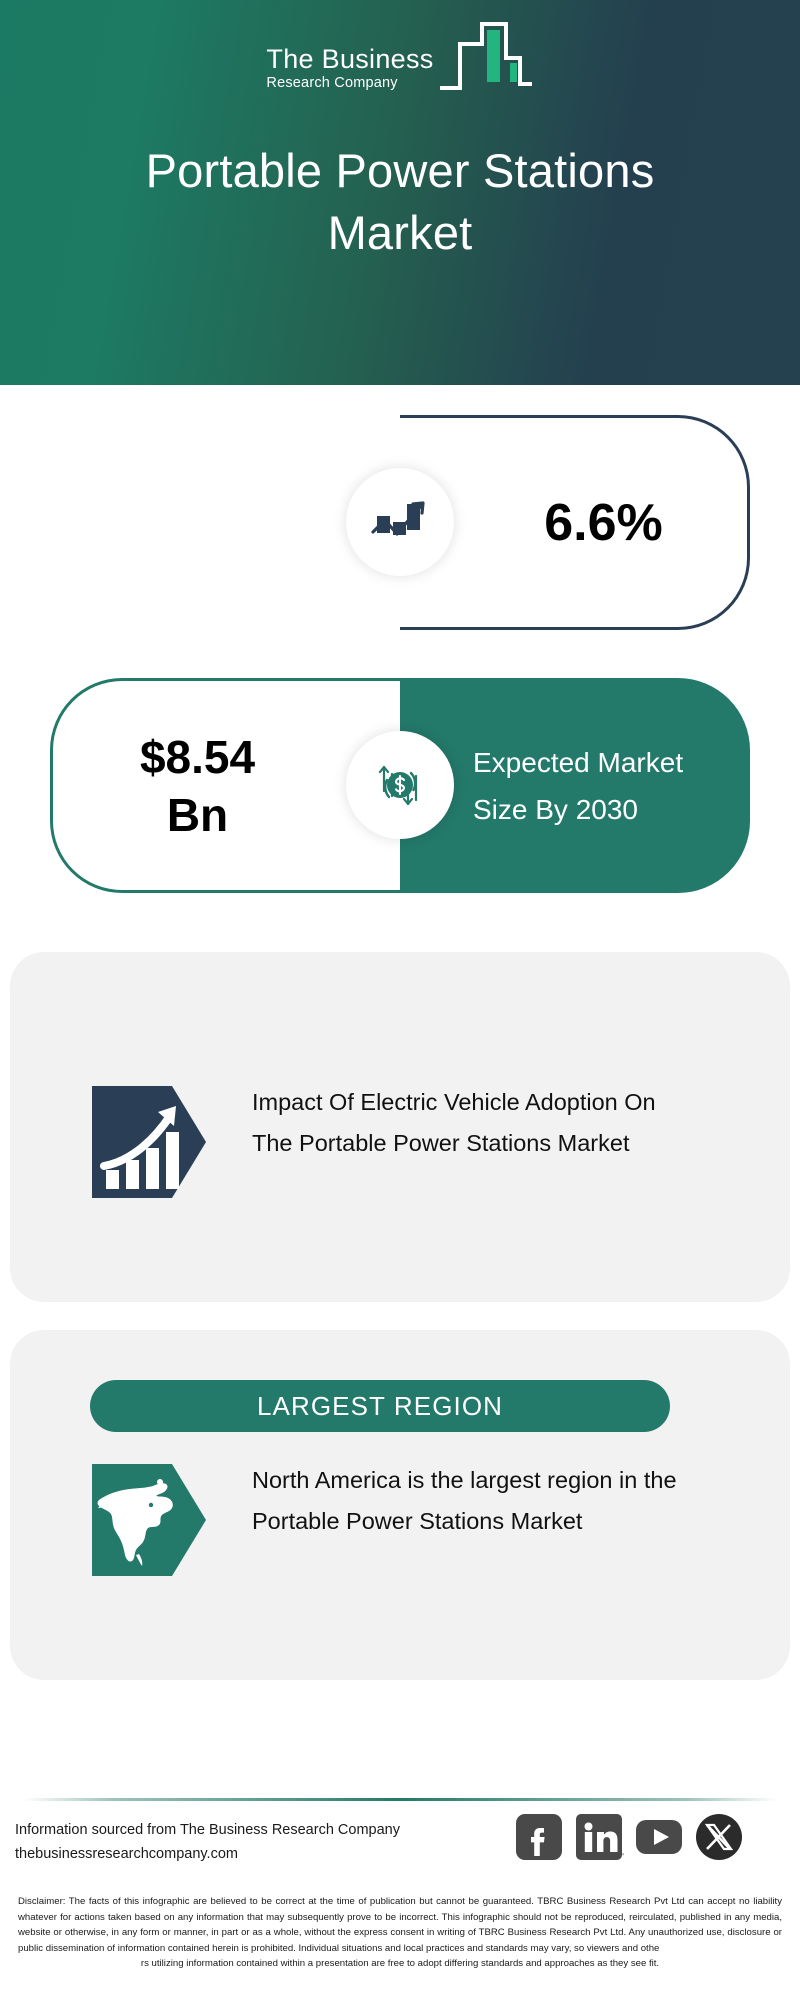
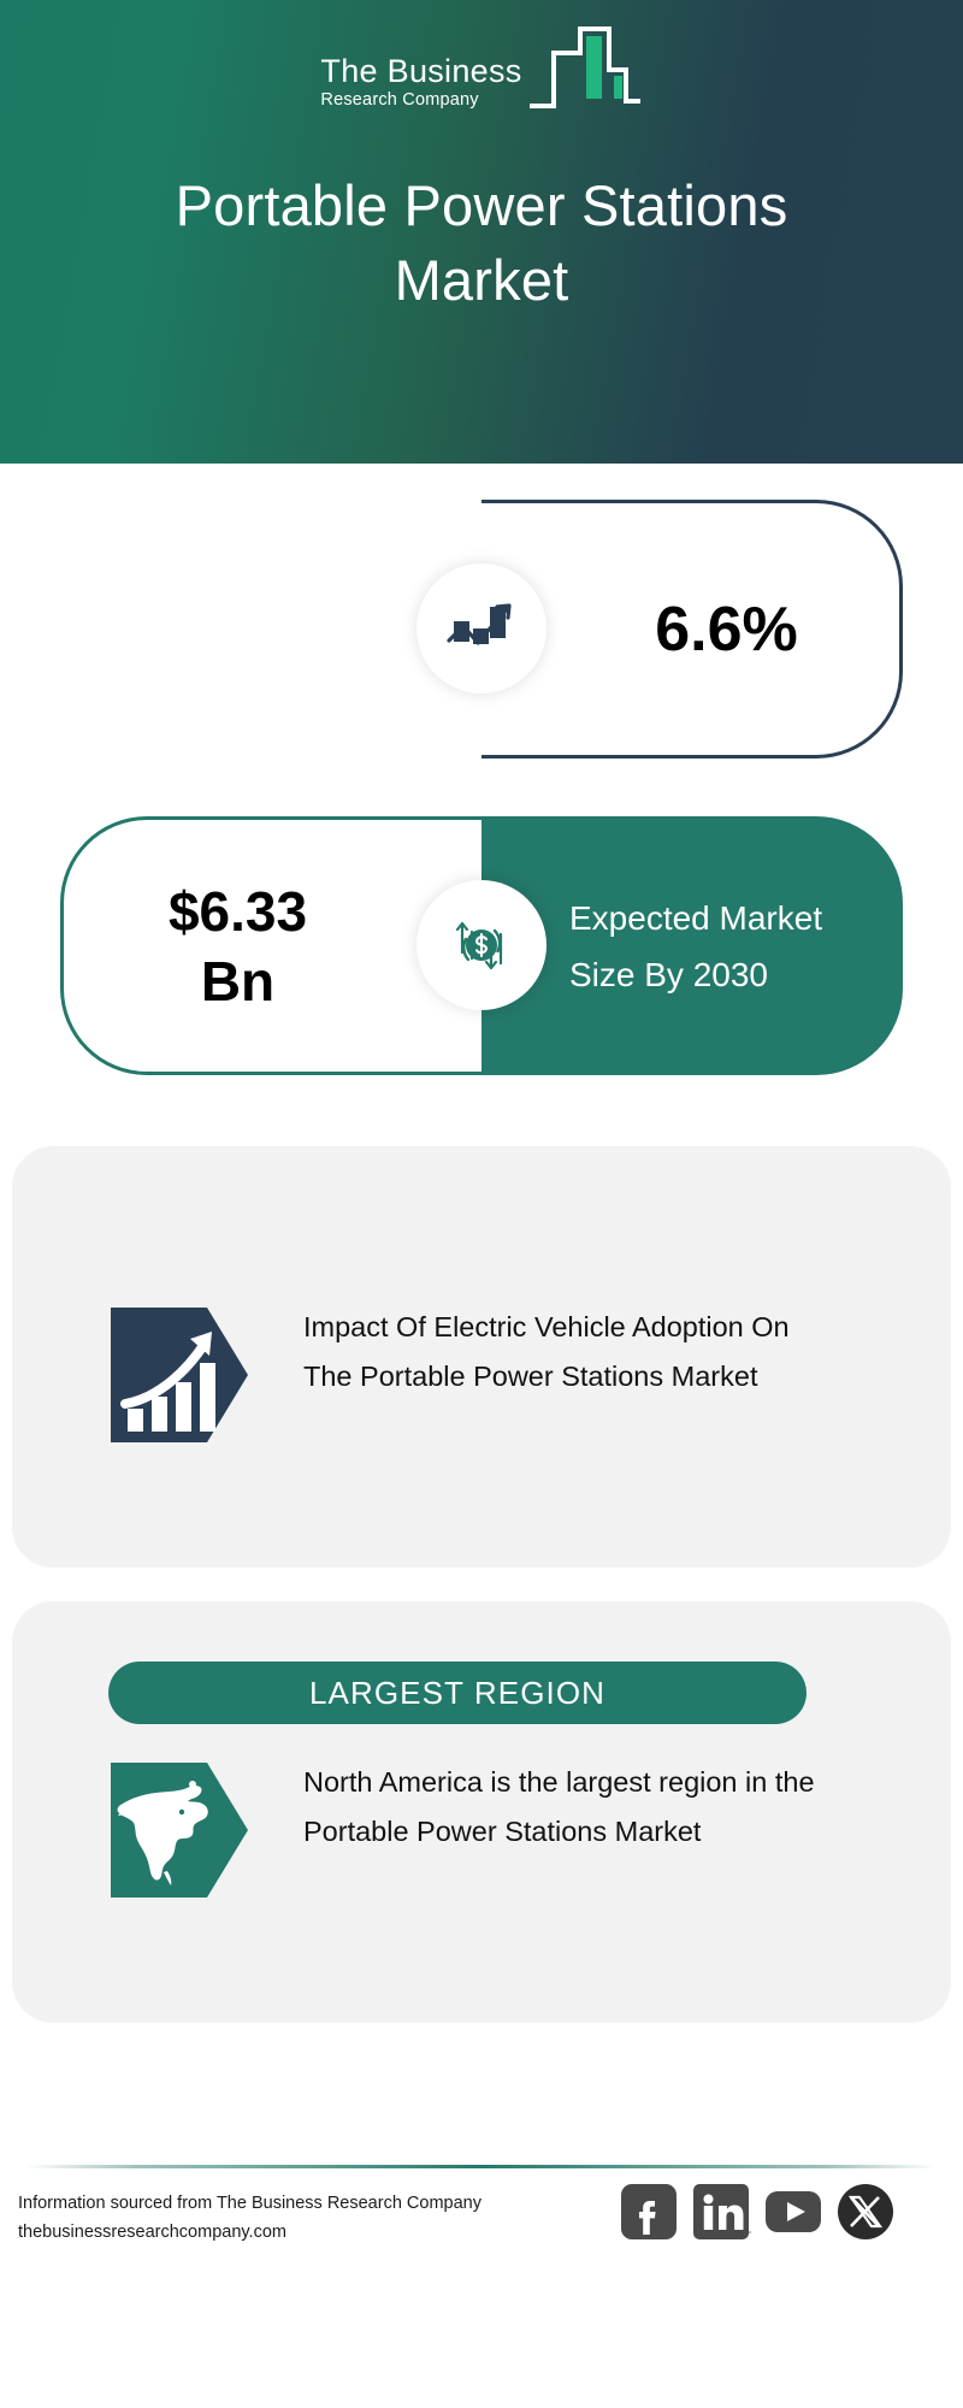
  The Business
  Research Company
  Portable Power Stations Market
  6.6%
- $8.54
+ $6.33
  Bn
  Expected Market Size By 2030
  Impact Of Electric Vehicle Adoption On The Portable Power Stations Market
  LARGEST REGION
  North America is the largest region in the Portable Power Stations Market
  Information sourced from The Business Research Company
  thebusinessresearchcompany.com
- Disclaimer: The facts of this infographic are believed to be correct at the time of publication but cannot be guaranteed. TBRC Business Research Pvt Ltd can accept no liability whatever for actions taken based on any information that may subsequently prove to be incorrect. This infographic should not be reproduced, reirculated, published in any media, website or otherwise, in any form or manner, in part or as a whole, without the express consent in writing of TBRC Business Research Pvt Ltd. Any unauthorized use, disclosure or public dissemination of information contained herein is prohibited. Individual situations and local practices and standards may vary, so viewers and othe
- rs utilizing information contained within a presentation are free to adopt differing standards and approaches as they see fit.
